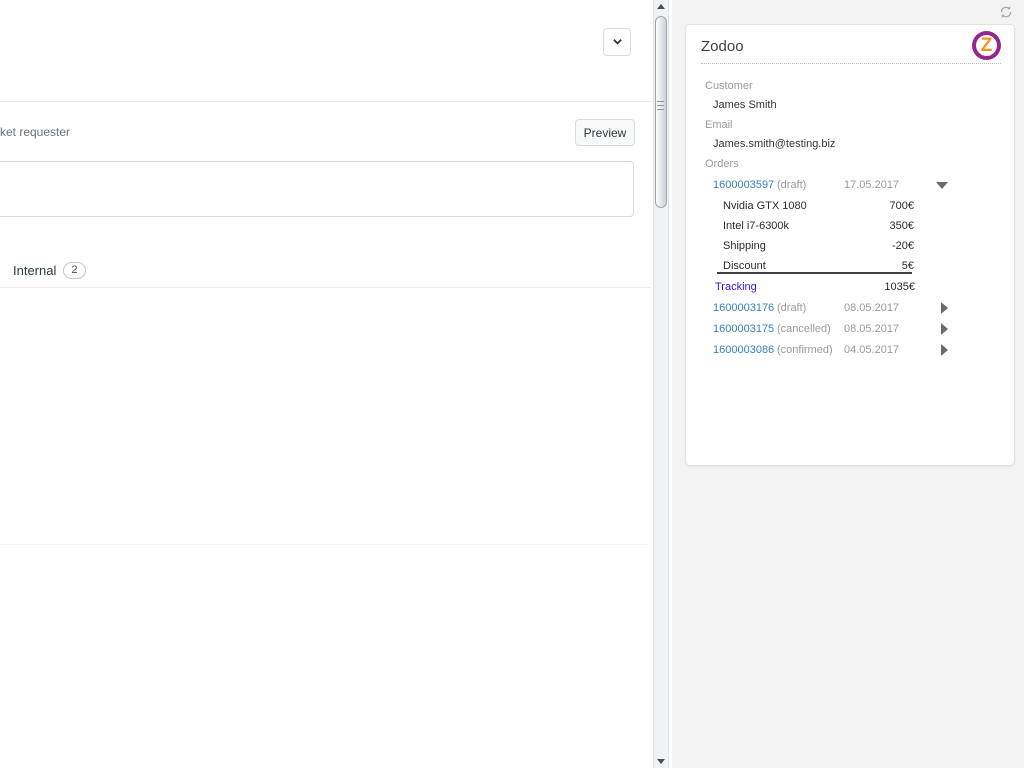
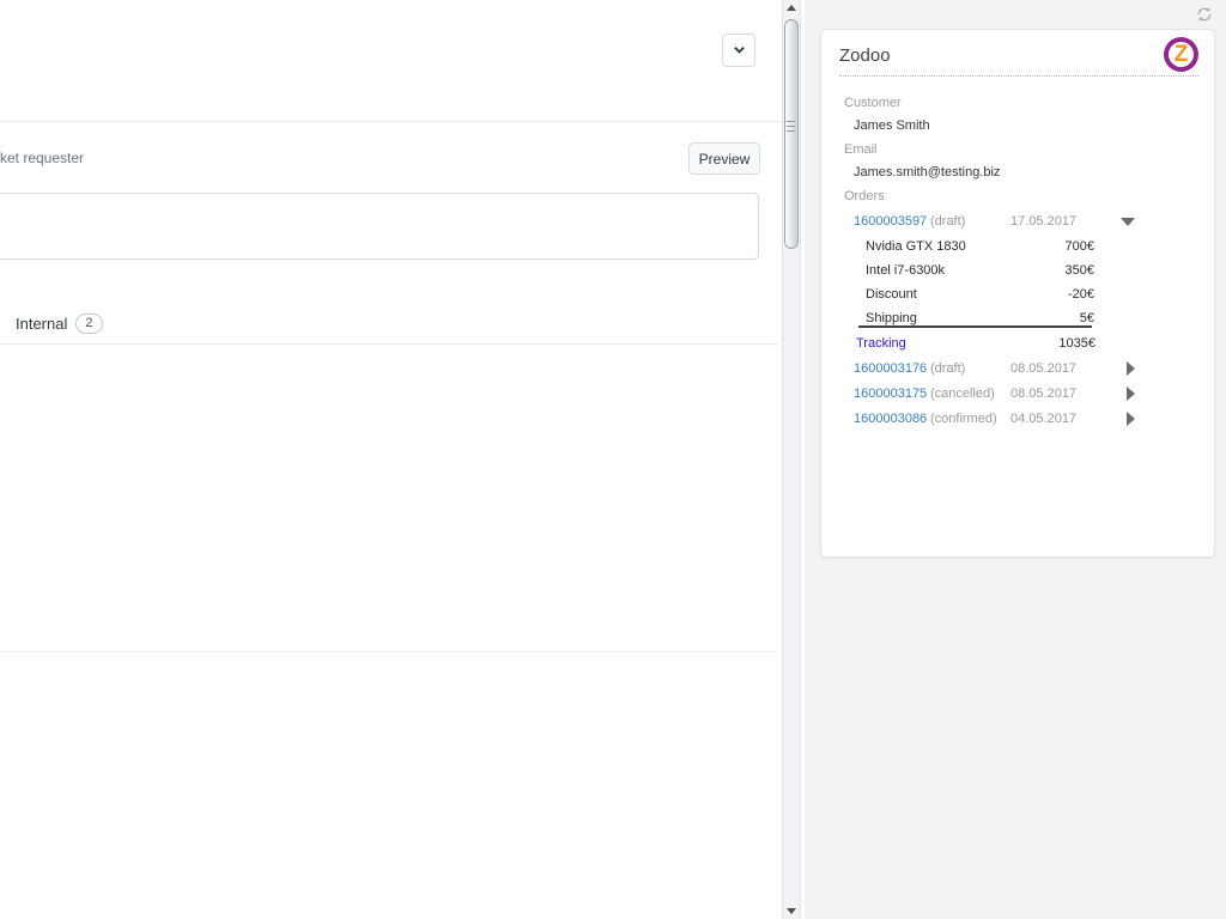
  ket requester
  Preview
  Internal
  2
  Zodoo
  Z
  Customer
  James Smith
  Email
  James.smith@testing.biz
  Orders
  1600003597
  (draft)
  17.05.2017
- Nvidia GTX 1080
+ Nvidia GTX 1830
  700€
  Intel i7-6300k
  350€
- Shipping
+ Discount
  -20€
- Discount
+ Shipping
  5€
  Tracking
  1035€
  1600003176
  (draft)
  08.05.2017
  1600003175
  (cancelled)
  08.05.2017
  1600003086
  (confirmed)
  04.05.2017
